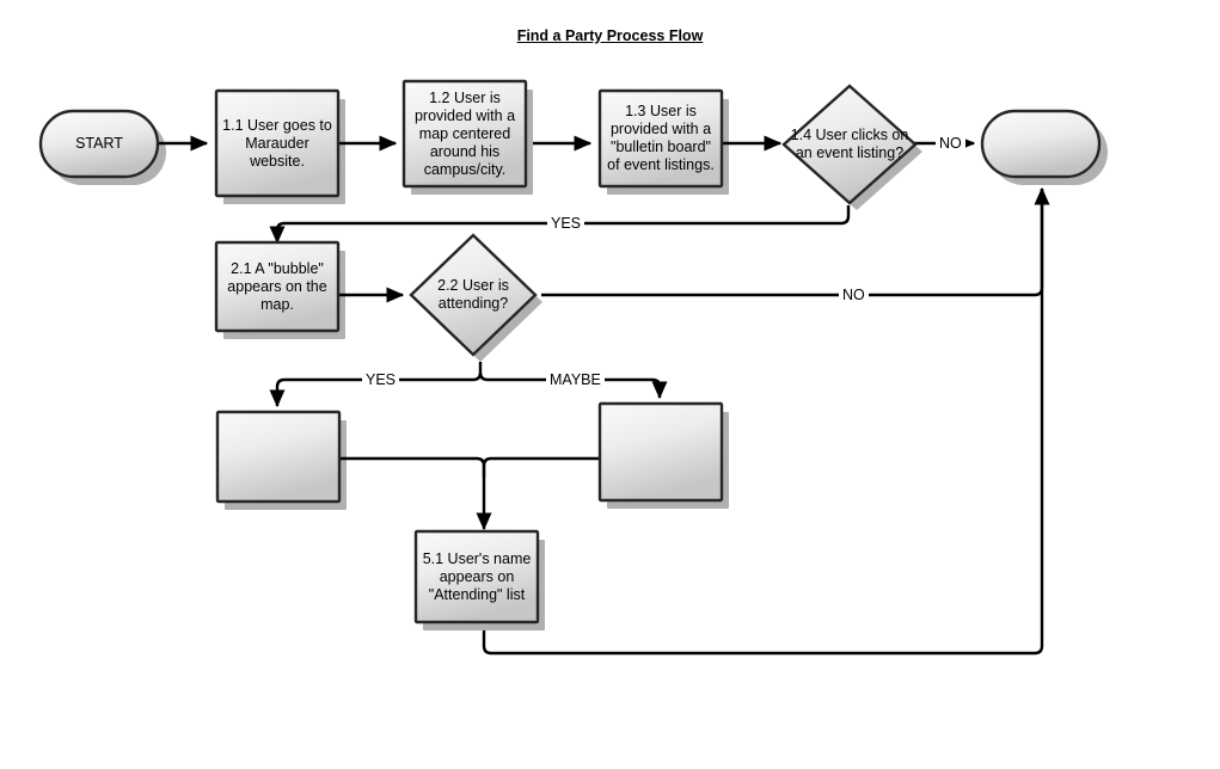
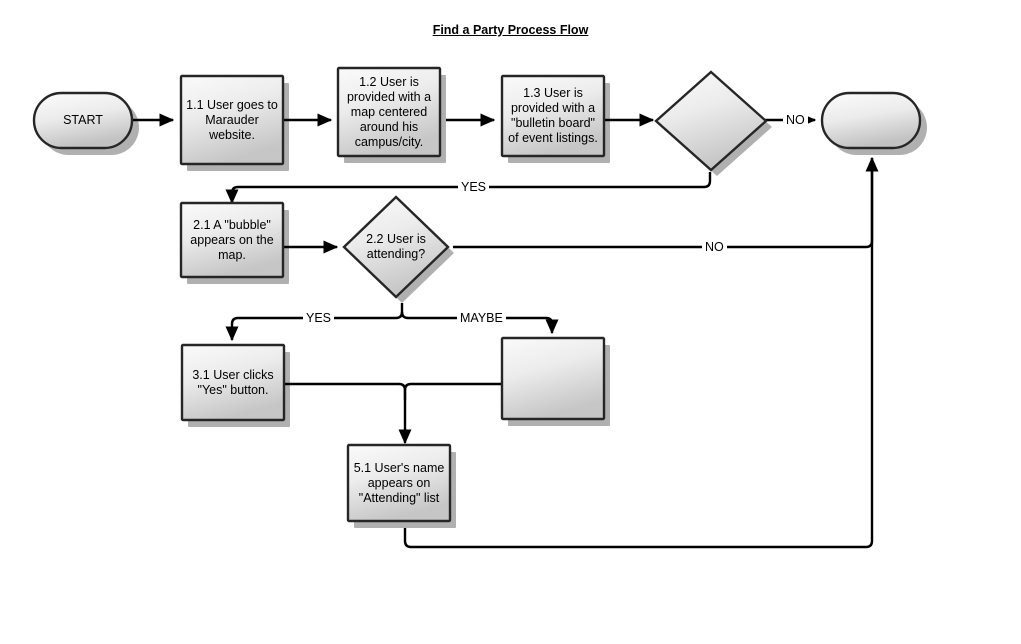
  Find a Party Process Flow
  START
  1.1 User goes to Marauder website.
  1.2 User is provided with a map centered around his campus/city.
  1.3 User is provided with a "bulletin board" of event listings.
- 1.4 User clicks on an event listing?
  2.1 A "bubble" appears on the map.
  2.2 User is attending?
+ 3.1 User clicks "Yes" button.
  5.1 User's name appears on "Attending" list
  NO
  YES
  NO
  YES
  MAYBE
